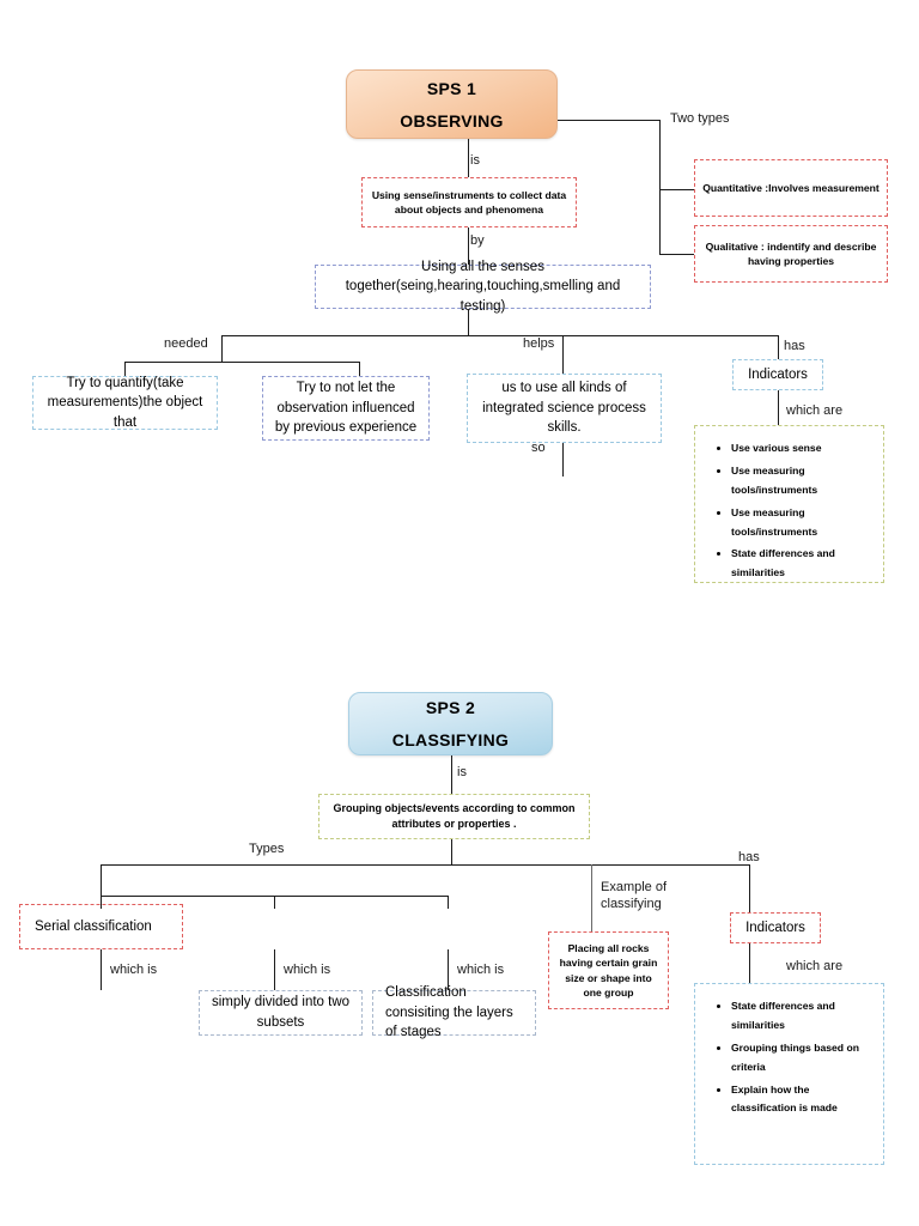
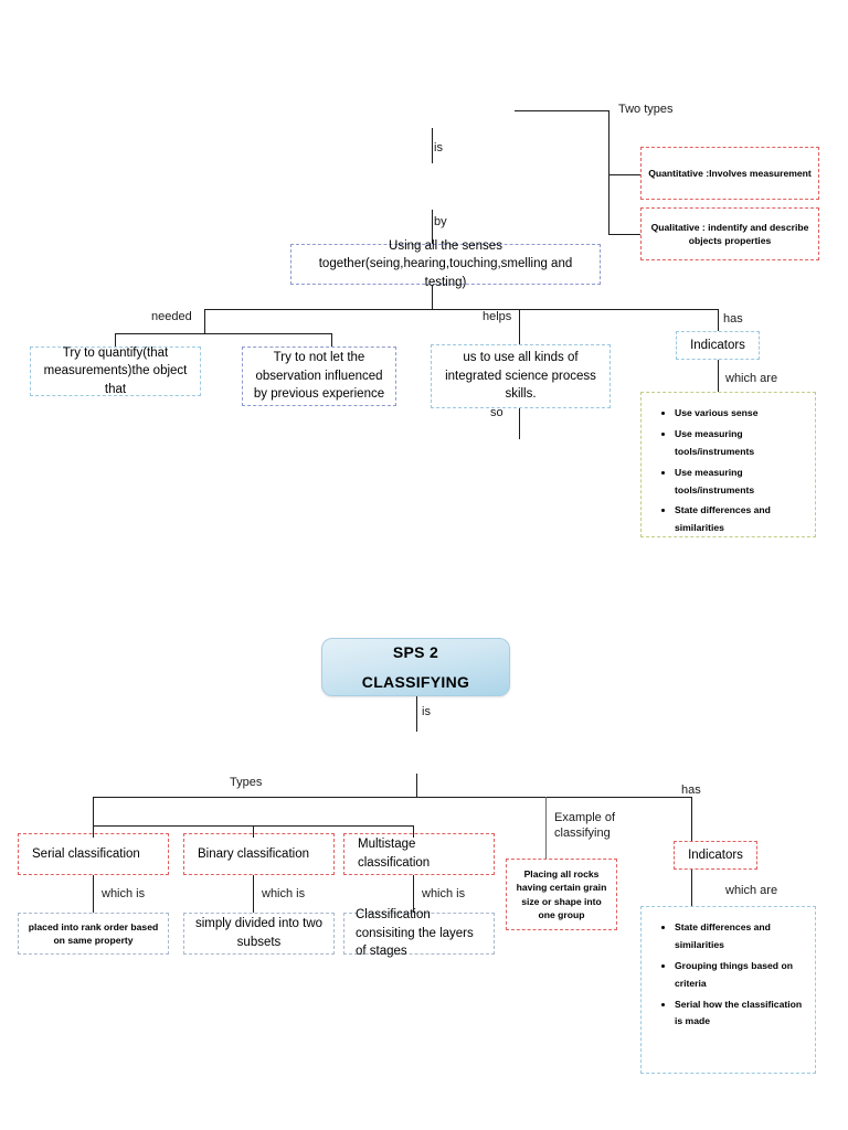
- SPS 1
- OBSERVING
  is
  Two types
  Quantitative :Involves measurement
- Qualitative : indentify and describe having properties
+ Qualitative : indentify and describe objects properties
- Using sense/instruments to collect data about objects and phenomena
  by
  Using all the senses together(seing,hearing,touching,smelling and testing)
  needed
- Try to quantify(take measurements)the object that
+ Try to quantify(that measurements)the object that
  Try to not let the observation influenced by previous experience
  helps
  us to use all kinds of integrated science process skills.
  so
  has
  Indicators
  which are
  Use various sense
  Use measuring tools/instruments
  Use measuring tools/instruments
  State differences and similarities
  SPS 2
  CLASSIFYING
  is
- Grouping objects/events according to common attributes or properties .
  Types
  Serial classification
+ Binary classification
+ Multistage classification
  which is
  which is
  which is
+ placed into rank order based on same property
  simply divided into two subsets
  Classification consisiting the layers of stages
  Example of classifying
  Placing all rocks having certain grain size or shape into one group
  has
  Indicators
  which are
  State differences and similarities
  Grouping things based on criteria
- Explain how the classification is made
+ Serial how the classification is made
